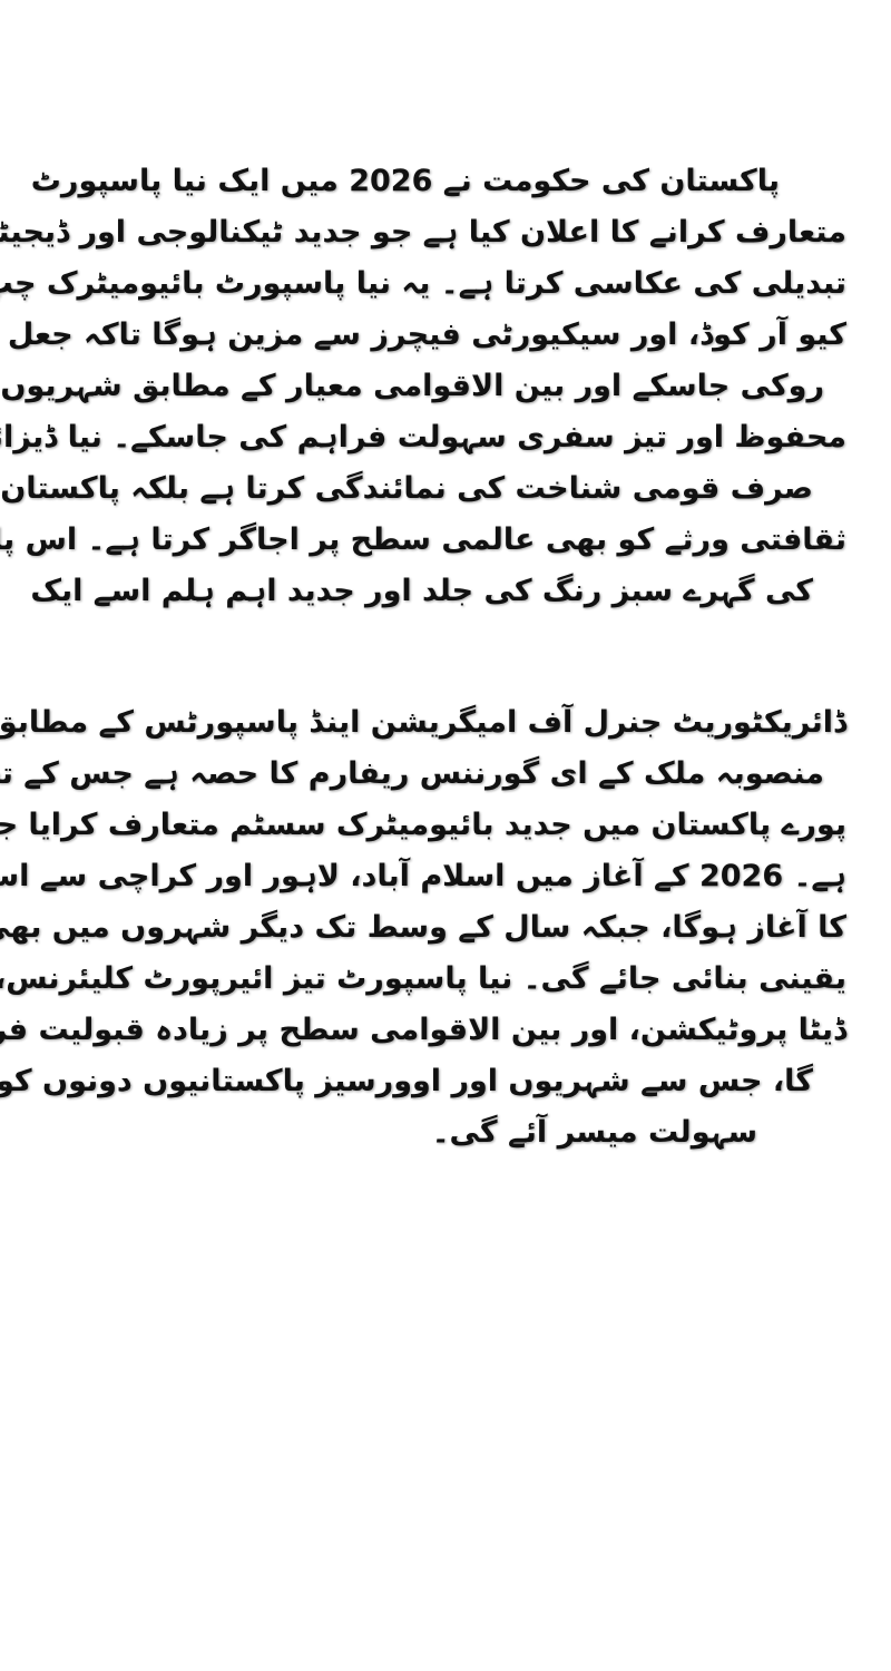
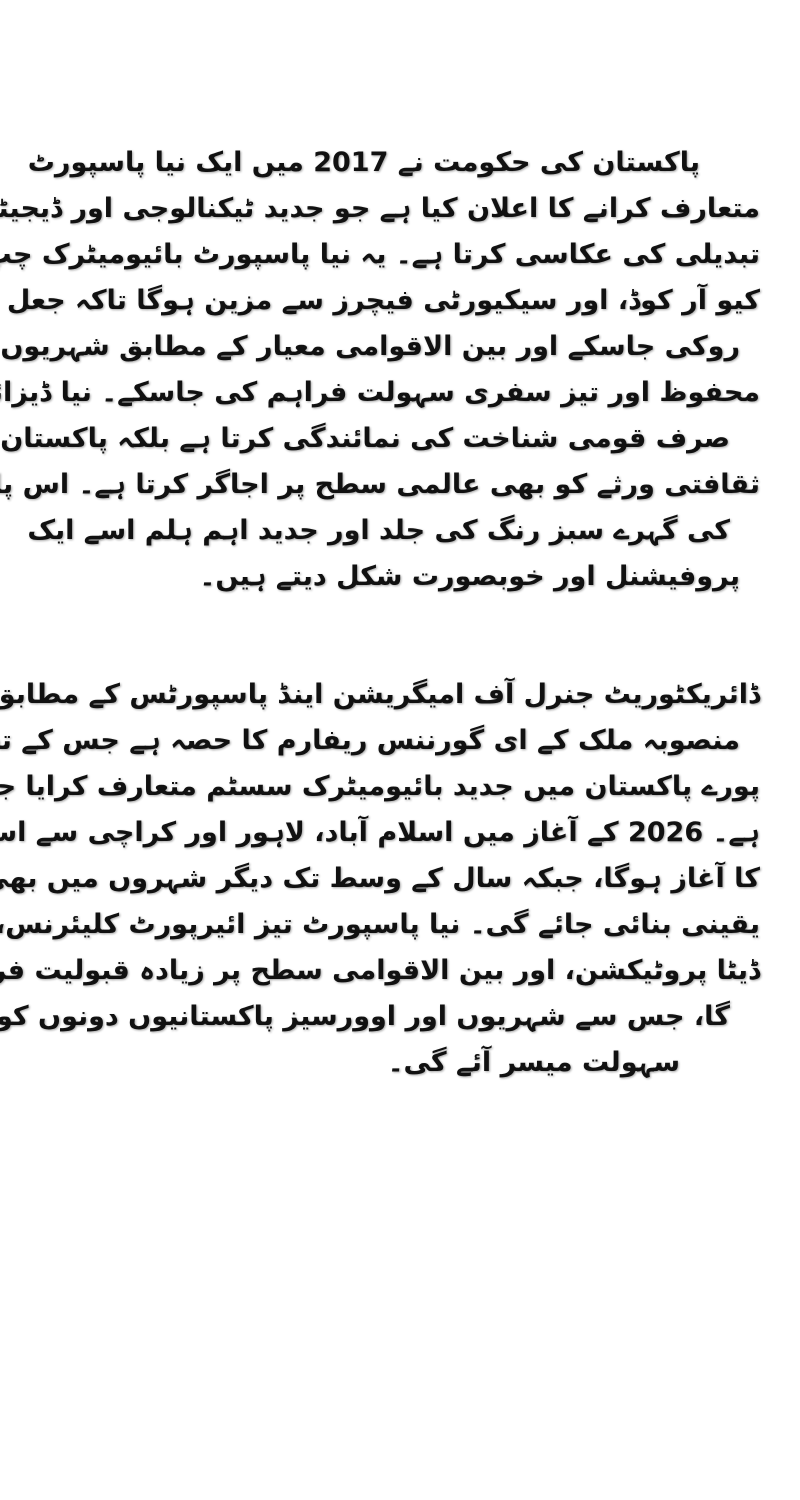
- پاکستان کی حکومت نے 2026 میں ایک نیا پاسپورٹ
+ پاکستان کی حکومت نے 2017 میں ایک نیا پاسپورٹ
  متعارف کرانے کا اعلان کیا ہے جو جدید ٹیکنالوجی اور ڈیجیٹ
  تبدیلی کی عکاسی کرتا ہے۔ یہ نیا پاسپورٹ بائیومیٹرک چ
  کیو آر کوڈ، اور سیکیورٹی فیچرز سے مزین ہوگا تاکہ جعل
  روکی جاسکے اور بین الاقوامی معیار کے مطابق شہریوں
  محفوظ اور تیز سفری سہولت فراہم کی جاسکے۔ نیا ڈیزا
  صرف قومی شناخت کی نمائندگی کرتا ہے بلکہ پاکستان
  ثقافتی ورثے کو بھی عالمی سطح پر اجاگر کرتا ہے۔ اس پ
  کی گہرے سبز رنگ کی جلد اور جدید اہم ہلم اسے ایک
+ پروفیشنل اور خوبصورت شکل دیتے ہیں۔
  ڈائریکٹوریٹ جنرل آف امیگریشن اینڈ پاسپورٹس کے مطابق
  منصوبہ ملک کے ای گورننس ریفارم کا حصہ ہے جس کے ت
  پورے پاکستان میں جدید بائیومیٹرک سسٹم متعارف کرایا ج
  ہے۔ 2026 کے آغاز میں اسلام آباد، لاہور اور کراچی سے ا
  کا آغاز ہوگا، جبکہ سال کے وسط تک دیگر شہروں میں بھ
  یقینی بنائی جائے گی۔ نیا پاسپورٹ تیز ائیرپورٹ کلیئرنس،
  ڈیٹا پروٹیکشن، اور بین الاقوامی سطح پر زیادہ قبولیت ف
  گا، جس سے شہریوں اور اوورسیز پاکستانیوں دونوں کو
  سہولت میسر آئے گی۔
